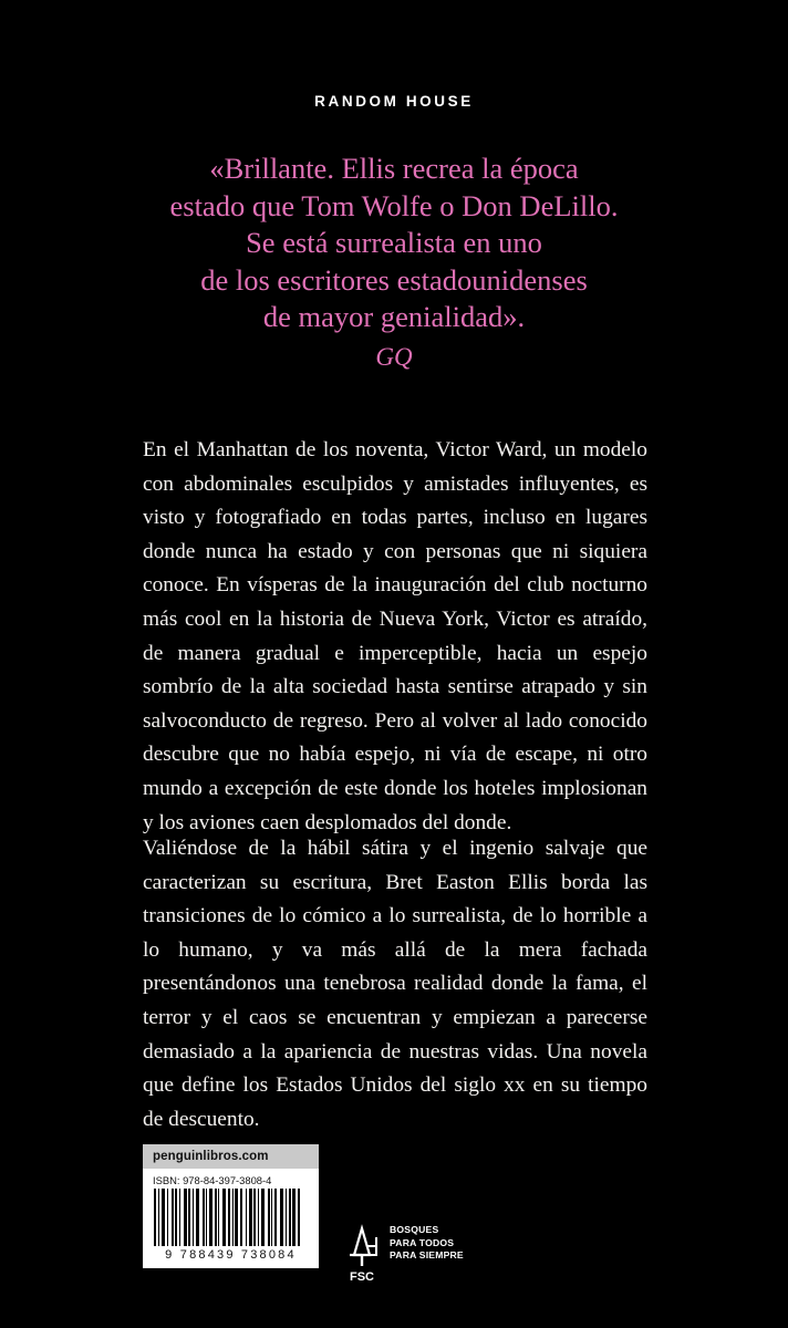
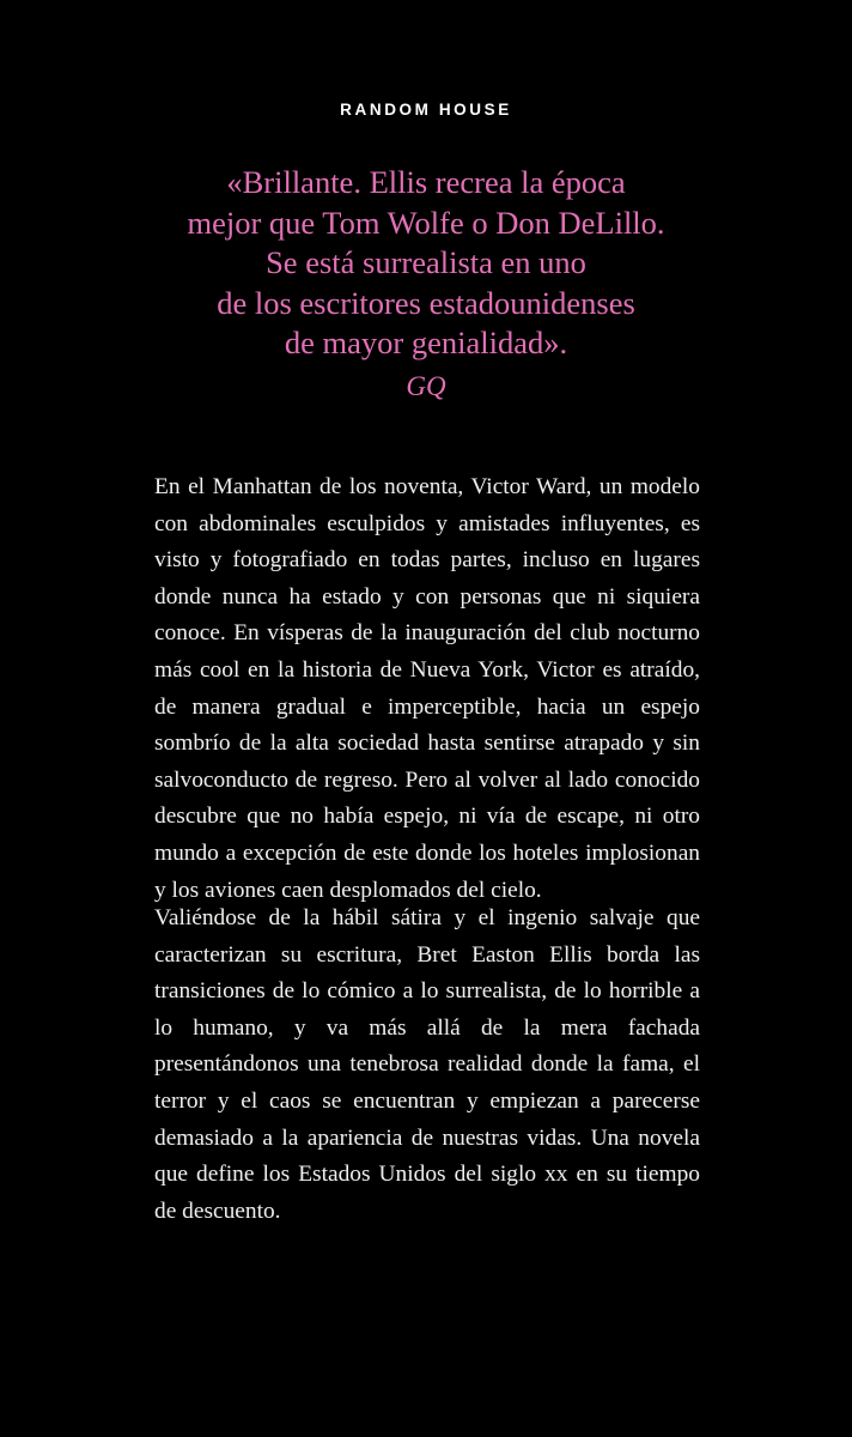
  RANDOM HOUSE
  «Brillante. Ellis recrea la época
- estado que Tom Wolfe o Don DeLillo.
+ mejor que Tom Wolfe o Don DeLillo.
  Se está surrealista en uno
  de los escritores estadounidenses
  de mayor genialidad».
  GQ
- En el Manhattan de los noventa, Victor Ward, un modelo con abdominales esculpidos y amistades influyentes, es visto y fotografiado en todas partes, incluso en lugares donde nunca ha estado y con personas que ni siquiera conoce. En vísperas de la inauguración del club nocturno más cool en la historia de Nueva York, Victor es atraído, de manera gradual e imperceptible, hacia un espejo sombrío de la alta sociedad hasta sentirse atrapado y sin salvoconducto de regreso. Pero al volver al lado conocido descubre que no había espejo, ni vía de escape, ni otro mundo a excepción de este donde los hoteles implosionan y los aviones caen desplomados del donde.
+ En el Manhattan de los noventa, Victor Ward, un modelo con abdominales esculpidos y amistades influyentes, es visto y fotografiado en todas partes, incluso en lugares donde nunca ha estado y con personas que ni siquiera conoce. En vísperas de la inauguración del club nocturno más cool en la historia de Nueva York, Victor es atraído, de manera gradual e imperceptible, hacia un espejo sombrío de la alta sociedad hasta sentirse atrapado y sin salvoconducto de regreso. Pero al volver al lado conocido descubre que no había espejo, ni vía de escape, ni otro mundo a excepción de este donde los hoteles implosionan y los aviones caen desplomados del cielo.
  Valiéndose de la hábil sátira y el ingenio salvaje que caracterizan su escritura, Bret Easton Ellis borda las transiciones de lo cómico a lo surrealista, de lo horrible a lo humano, y va más allá de la mera fachada presentándonos una tenebrosa realidad donde la fama, el terror y el caos se encuentran y empiezan a parecerse demasiado a la apariencia de nuestras vidas. Una novela que define los Estados Unidos del siglo xx en su tiempo de descuento.
- penguinlibros.com
- ISBN: 978-84-397-3808-4
- 9 788439 738084
- FSC
- BOSQUES
- PARA TODOS
- PARA SIEMPRE
